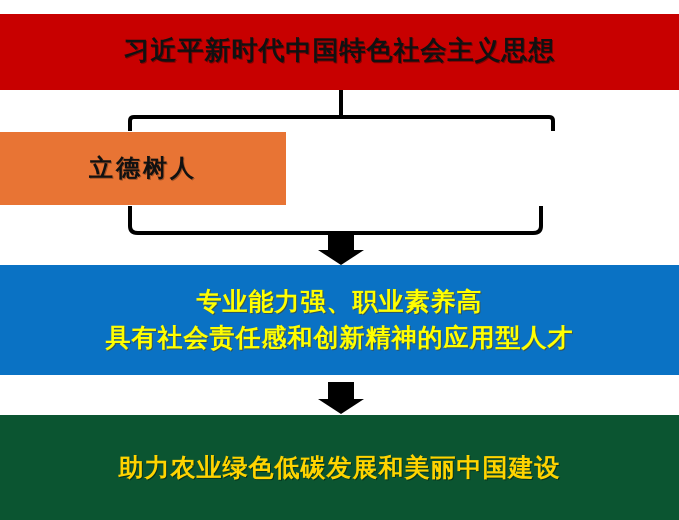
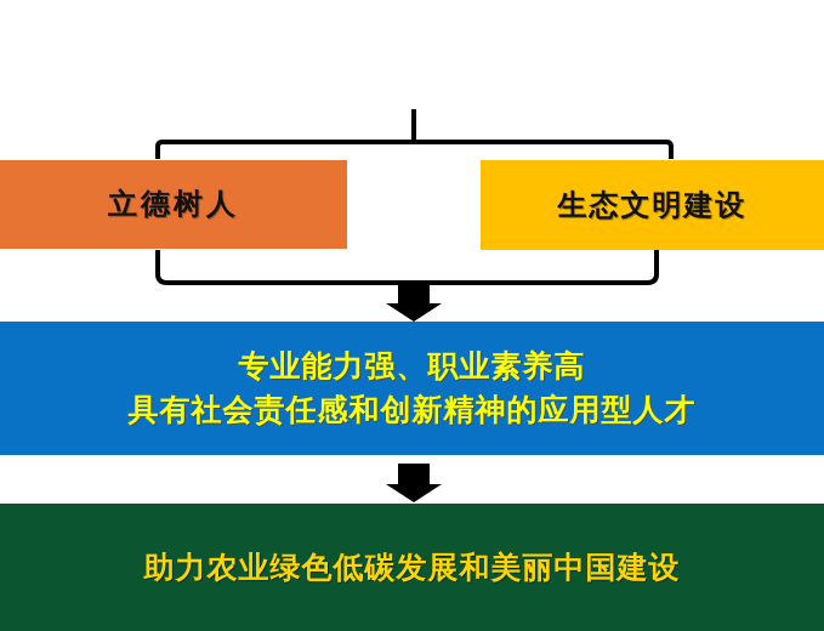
- 习近平新时代中国特色社会主义思想
  立德树人
+ 生态文明建设
  专业能力强、职业素养高
  具有社会责任感和创新精神的应用型人才
  助力农业绿色低碳发展和美丽中国建设
